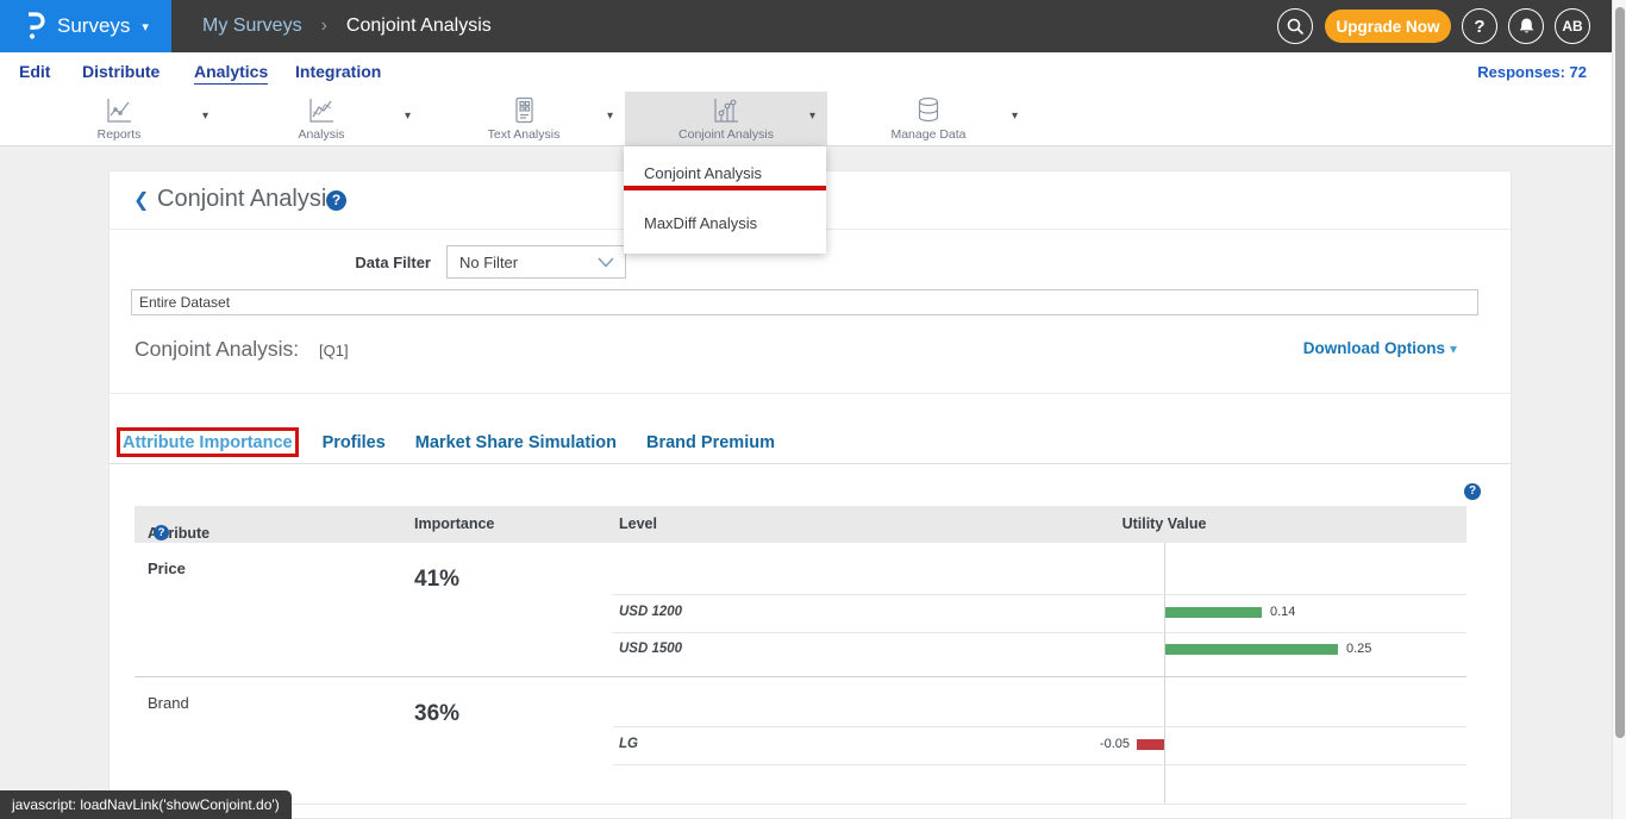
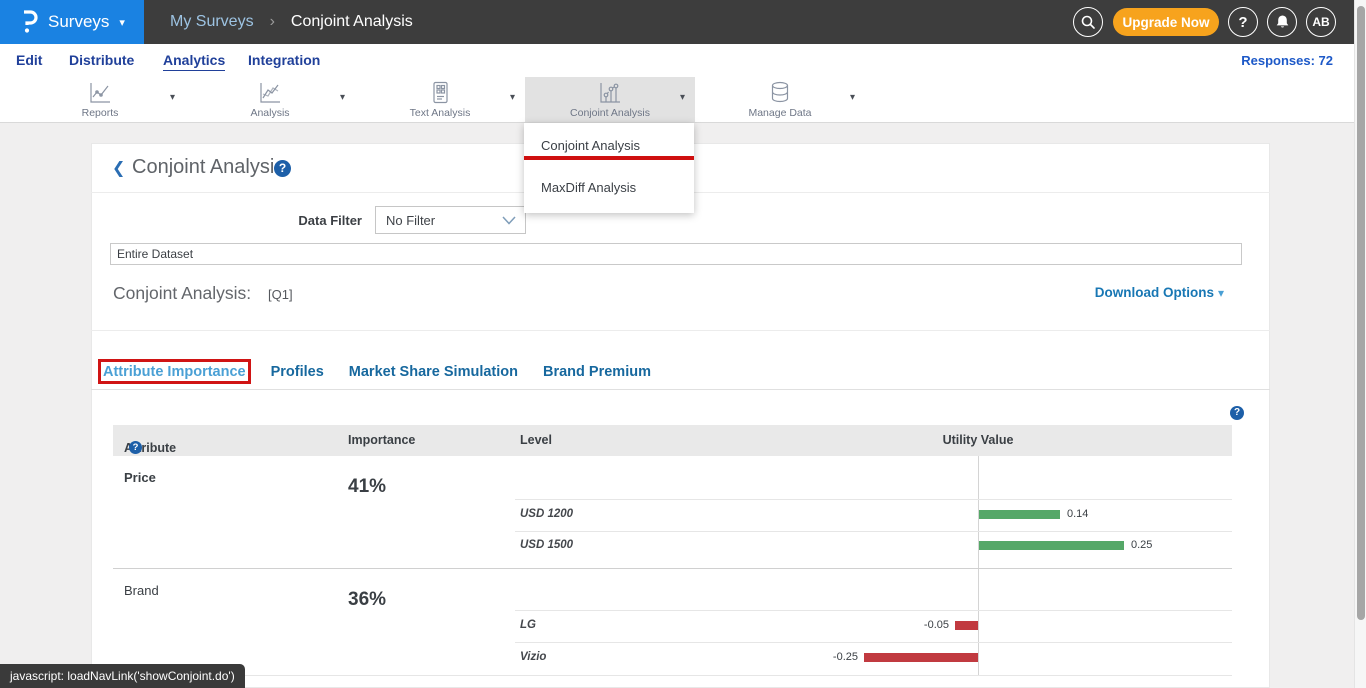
  Surveys
  ▾
  My Surveys
  ›
  Conjoint Analysis
  Upgrade Now
  ?
  AB
  Edit
  Distribute
  Analytics
  Integration
  Responses: 72
  Reports
  ▾
  Analysis
  ▾
  Text Analysis
  ▾
  Conjoint Analysis
  ▾
  Manage Data
  ▾
  Conjoint Analysis
  MaxDiff Analysis
  ❮
  Conjoint Analysi
  ?
  Data Filter
  No Filter
  Entire Dataset
  Conjoint Analysis:
  [Q1]
  Download Options ▾
  Attribute Importance
  Profiles
  Market Share Simulation
  Brand Premium
  ?
  ?
  Importance
  Level
  Utility Value
  Price
  41%
  Brand
  36%
  USD 1200
  0.14
  USD 1500
  0.25
  LG
  -0.05
+ Vizio
+ -0.25
  javascript: loadNavLink('showConjoint.do')
